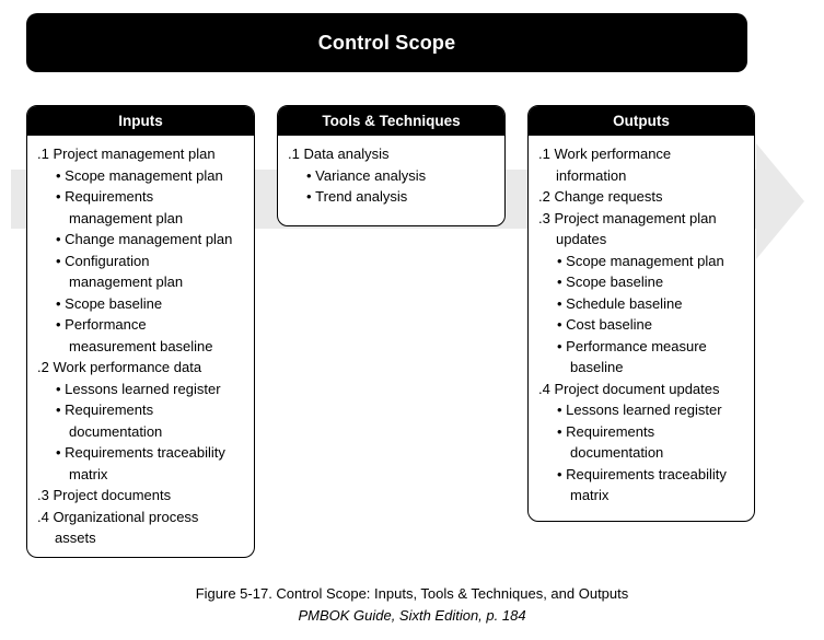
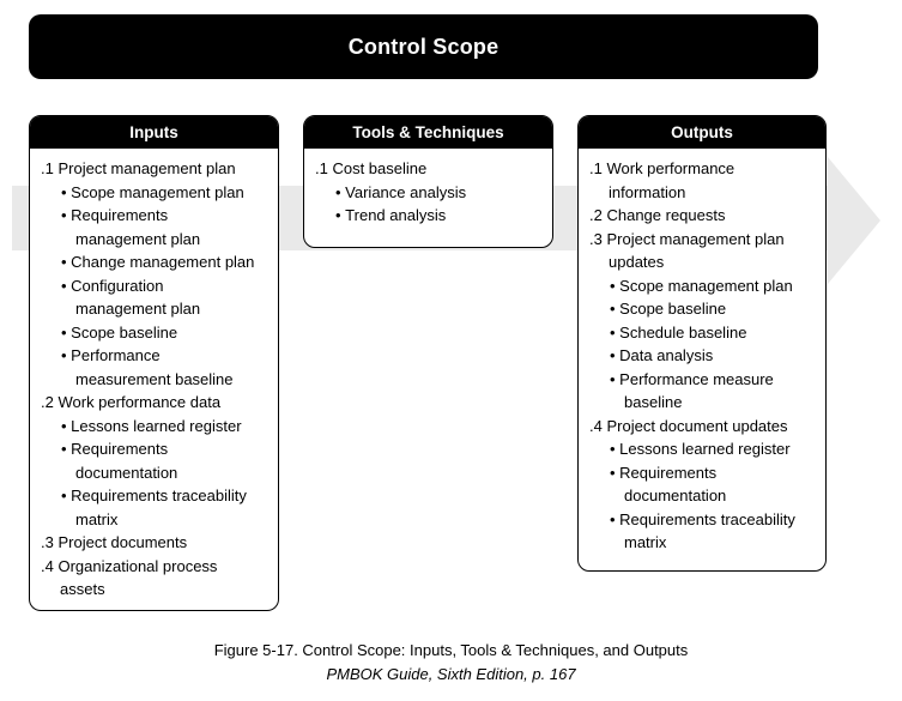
  Control Scope
  Inputs
  .1 Project management plan
  • Scope management plan
  • Requirements
  management plan
  • Change management plan
  • Configuration
  management plan
  • Scope baseline
  • Performance
  measurement baseline
  .2 Work performance data
  • Lessons learned register
  • Requirements
  documentation
  • Requirements traceability
  matrix
  .3 Project documents
  .4 Organizational process
  assets
  Tools & Techniques
- .1 Data analysis
+ .1 Cost baseline
  • Variance analysis
  • Trend analysis
  Outputs
  .1 Work performance
  information
  .2 Change requests
  .3 Project management plan
  updates
  • Scope management plan
  • Scope baseline
  • Schedule baseline
- • Cost baseline
+ • Data analysis
  • Performance measure
  baseline
  .4 Project document updates
  • Lessons learned register
  • Requirements
  documentation
  • Requirements traceability
  matrix
  Figure 5-17. Control Scope: Inputs, Tools & Techniques, and Outputs
- PMBOK Guide, Sixth Edition, p. 184
+ PMBOK Guide, Sixth Edition, p. 167
